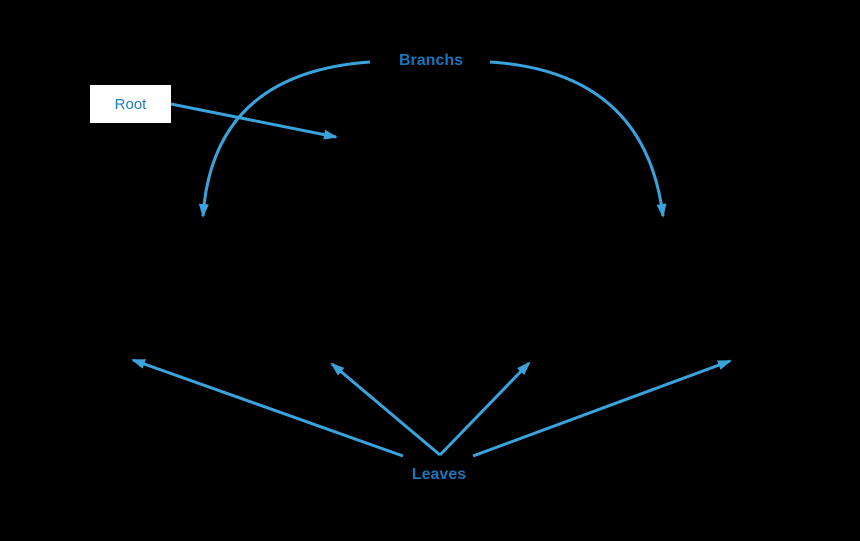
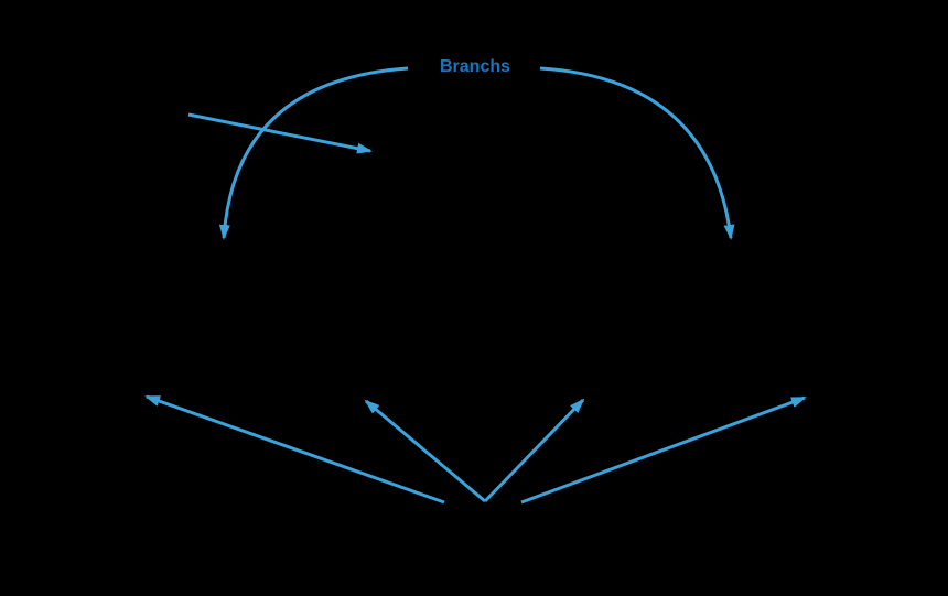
  Branchs
- Root
- Leaves
